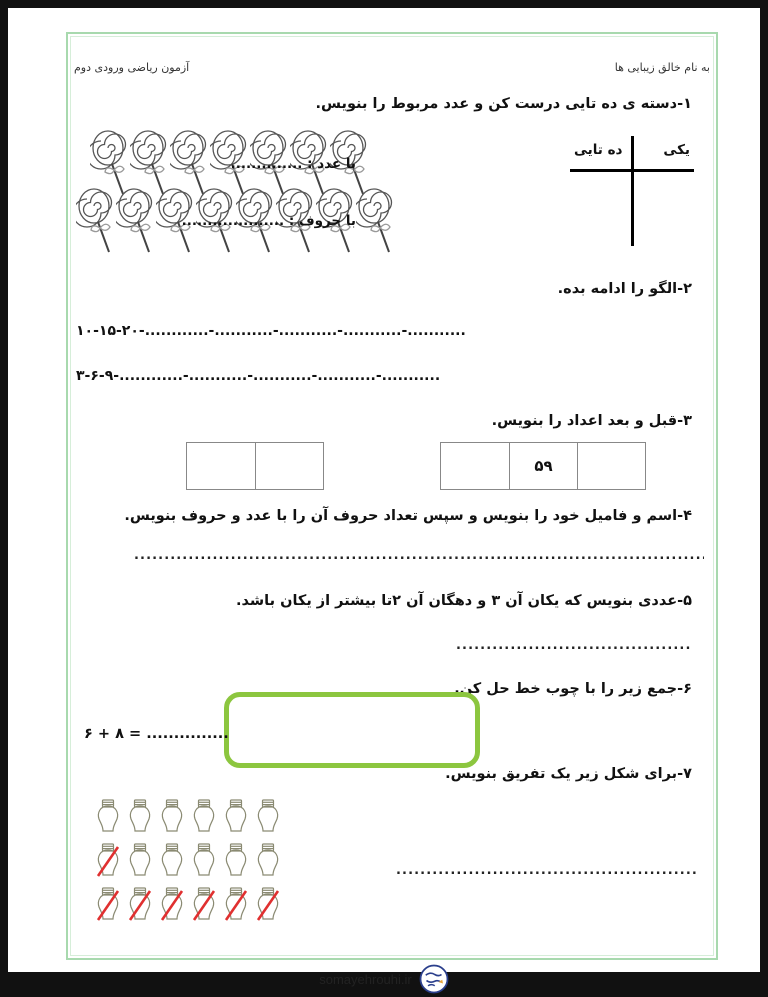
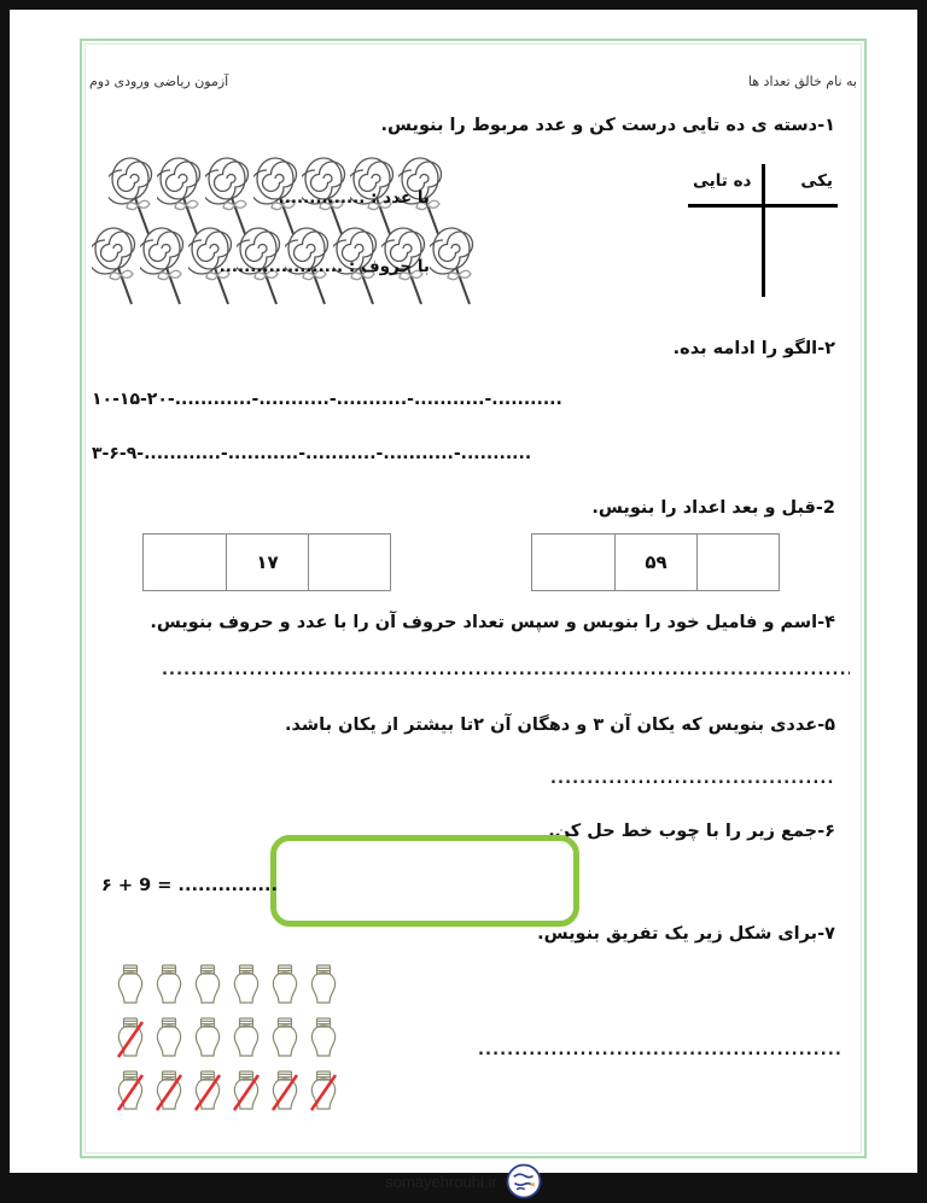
- به نام خالق زیبایی ها
+ به نام خالق تعداد ها
  آزمون ریاضی ورودی دوم
  ۱-دسته ی ده تایی درست کن و عدد مربوط را بنویس.
  یکی
  ده تایی
  با عدد : ..............
  با حروف : ....................
  ۲-الگو را ادامه بده.
  ۱۰-۱۵-۲۰-............-...........-...........-...........-...........
  ۳-۶-۹-............-...........-...........-...........-...........
- ۳-قبل و بعد اعداد را بنویس.
+ 2-قبل و بعد اعداد را بنویس.
  ۵۹
+ ۱۷
  ۴-اسم و فامیل خود را بنویس و سپس تعداد حروف آن را با عدد و حروف بنویس.
  ۵-عددی بنویس که یکان آن ۳ و دهگان آن ۲تا بیشتر از یکان باشد.
  .......................................
  ۶-جمع زیر را با چوب خط حل کن.
- ۶ + ۸ = ...............
+ ۶ + 9 = ...............
  ۷-برای شکل زیر یک تفریق بنویس.
  ..................................................
  somayehrouhi.ir
